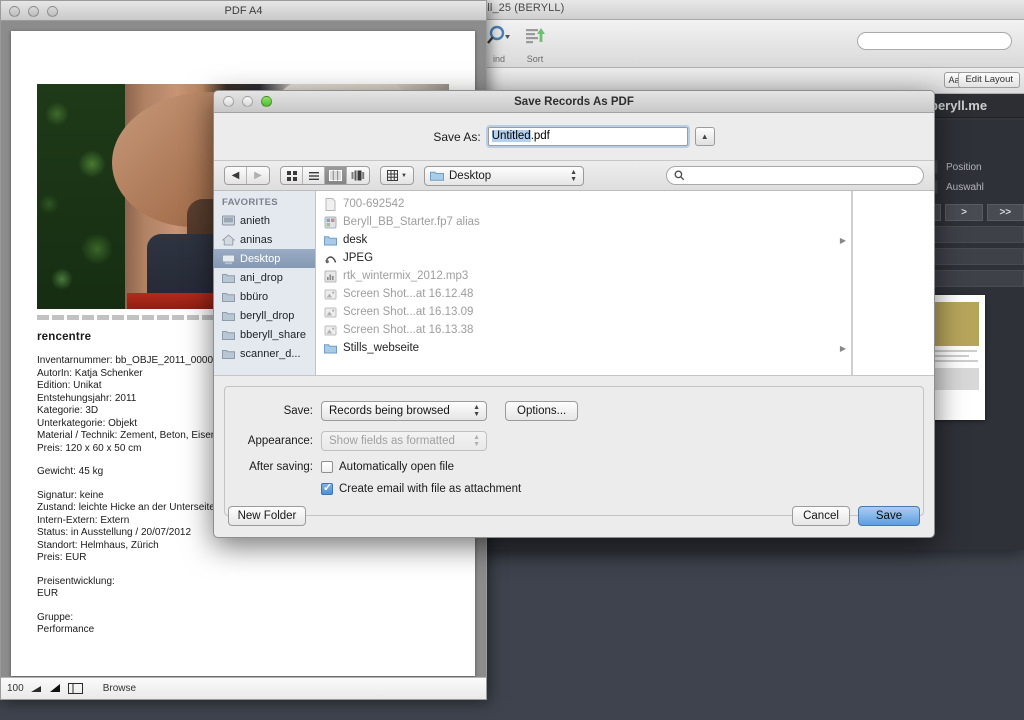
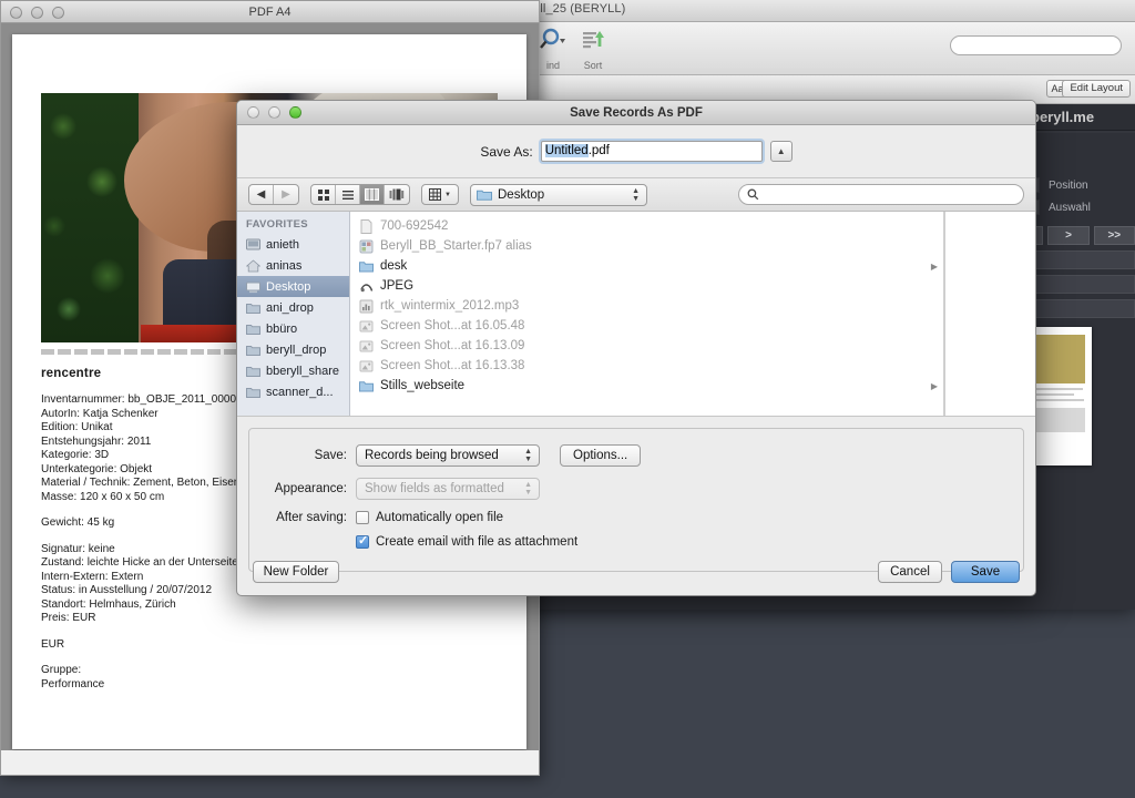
  ll_25 (BERYLL)
  ind
  Sort
  Aa
  Edit Layout
  eryll.me
  Position
  Auswahl
  >
  >>
  PDF A4
  rencentre
  Inventarnummer: bb_OBJE_2011_0000
  AutorIn: Katja Schenker
  Edition: Unikat
  Entstehungsjahr: 2011
  Kategorie: 3D
  Unterkategorie: Objekt
  Material / Technik: Zement, Beton, Eise
- Preis: 120 x 60 x 50 cm
+ Masse: 120 x 60 x 50 cm
  Gewicht: 45 kg
  Signatur: keine
  Zustand: leichte Hicke an der Unterseit
  Intern-Extern: Extern
  Status: in Ausstellung / 20/07/2012
  Standort: Helmhaus, Zürich
  Preis: EUR
- Preisentwicklung:
  EUR
  Gruppe:
  Performance
- 100
- Browse
  Save Records As PDF
  Save As:
  Untitled.pdf
  ▲
  ◀
  ▶
  Desktop
  FAVORITES
  anieth
  aninas
  Desktop
  ani_drop
  bbüro
  beryll_drop
  bberyll_share
  scanner_d...
  700-692542
  Beryll_BB_Starter.fp7 alias
  desk
  ▶
  JPEG
  rtk_wintermix_2012.mp3
- Screen Shot...at 16.12.48
+ Screen Shot...at 16.05.48
  Screen Shot...at 16.13.09
  Screen Shot...at 16.13.38
  Stills_webseite
  ▶
  Save:
  Records being browsed
  Options...
  Appearance:
  Show fields as formatted
  After saving:
  Automatically open file
  Create email with file as attachment
  New Folder
  Cancel
  Save
